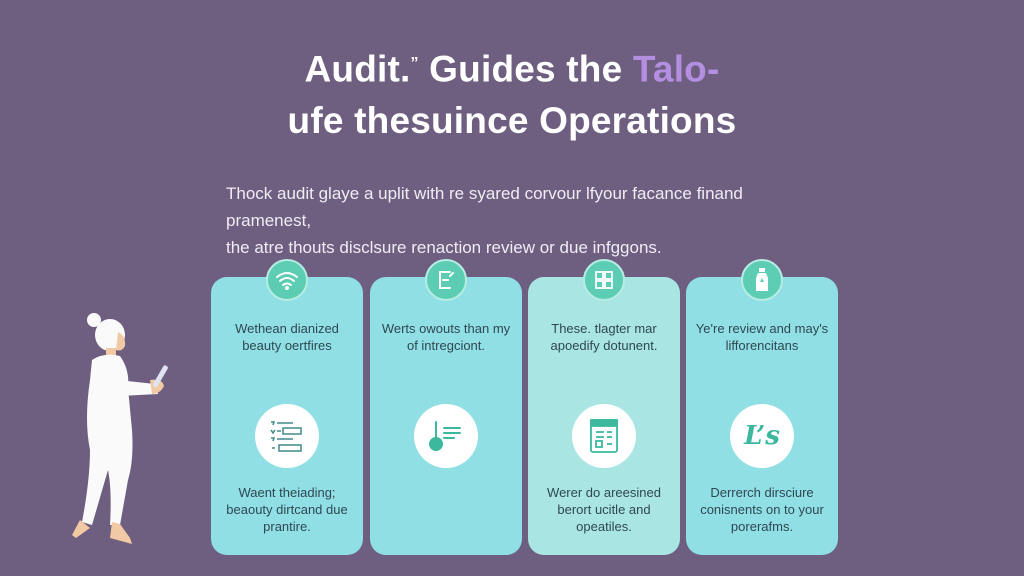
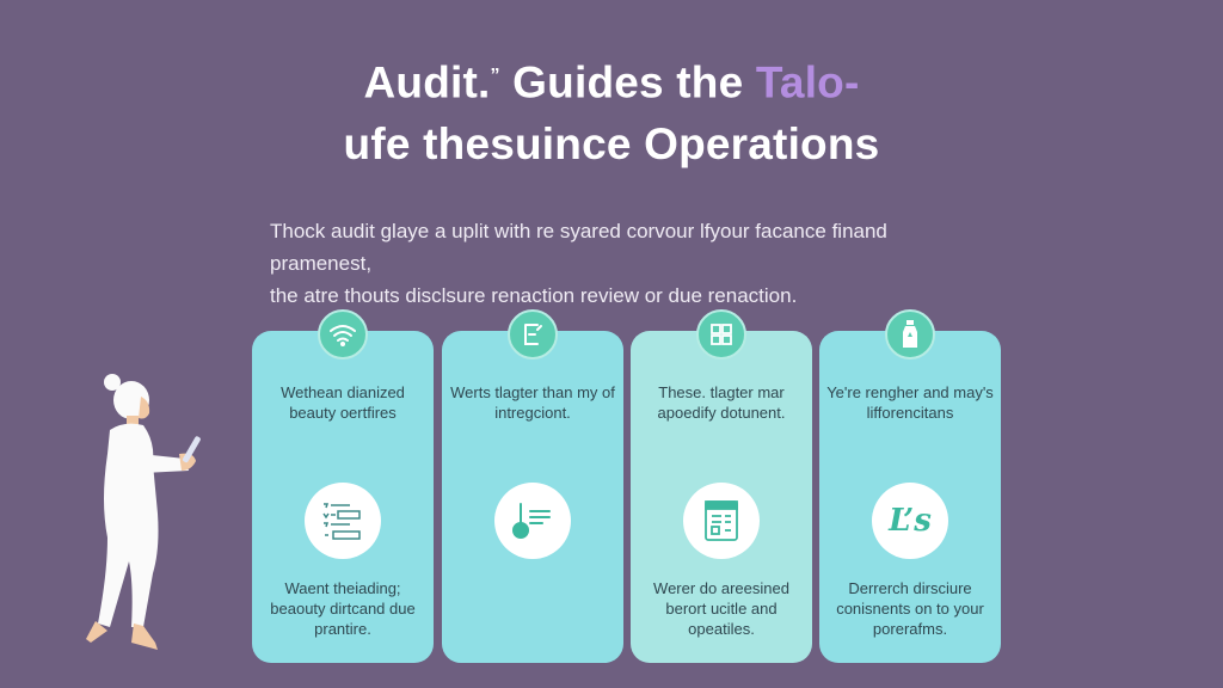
  Audit.” Guides the Talo-
  ufe thesuince Operations
  Thock audit glaye a uplit with re syared corvour lfyour facance finand pramenest,
- the atre thouts disclsure renaction review or due infggons.
+ the atre thouts disclsure renaction review or due renaction.
  Wethean dianized beauty oertfires
  Waent theiading; beaouty dirtcand due prantire.
- Werts owouts than my of intregciont.
+ Werts tlagter than my of intregciont.
  These. tlagter mar apoedify dotunent.
  Werer do areesined berort ucitle and opeatiles.
- Ye're review and may's lifforencitans
+ Ye're rengher and may's lifforencitans
  L’s
  Derrerch dirsciure conisnents on to your porerafms.
